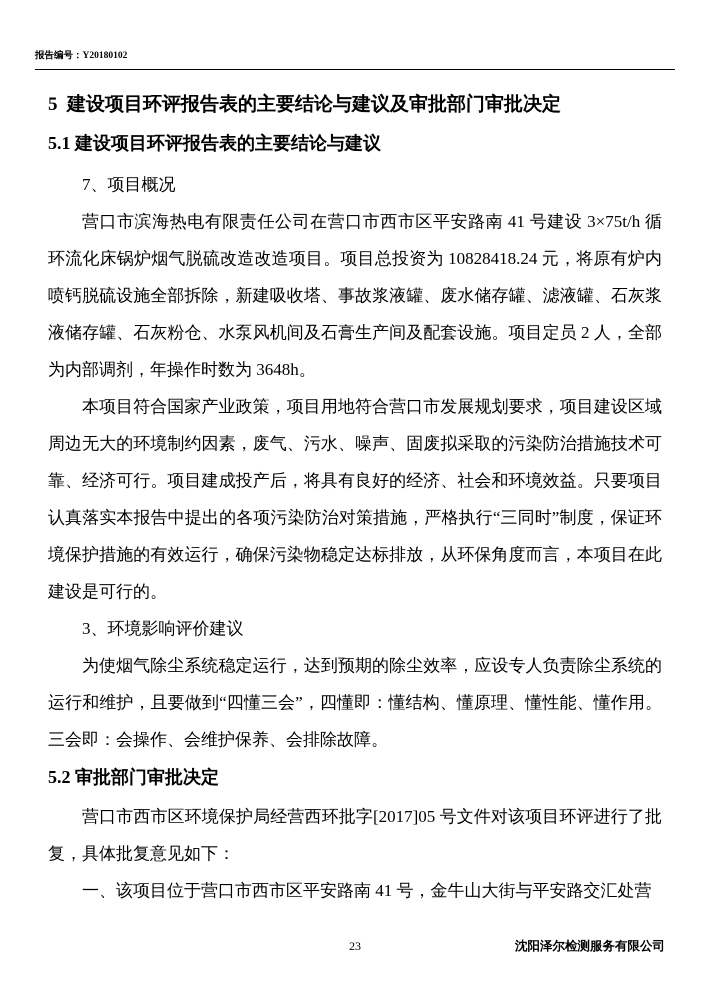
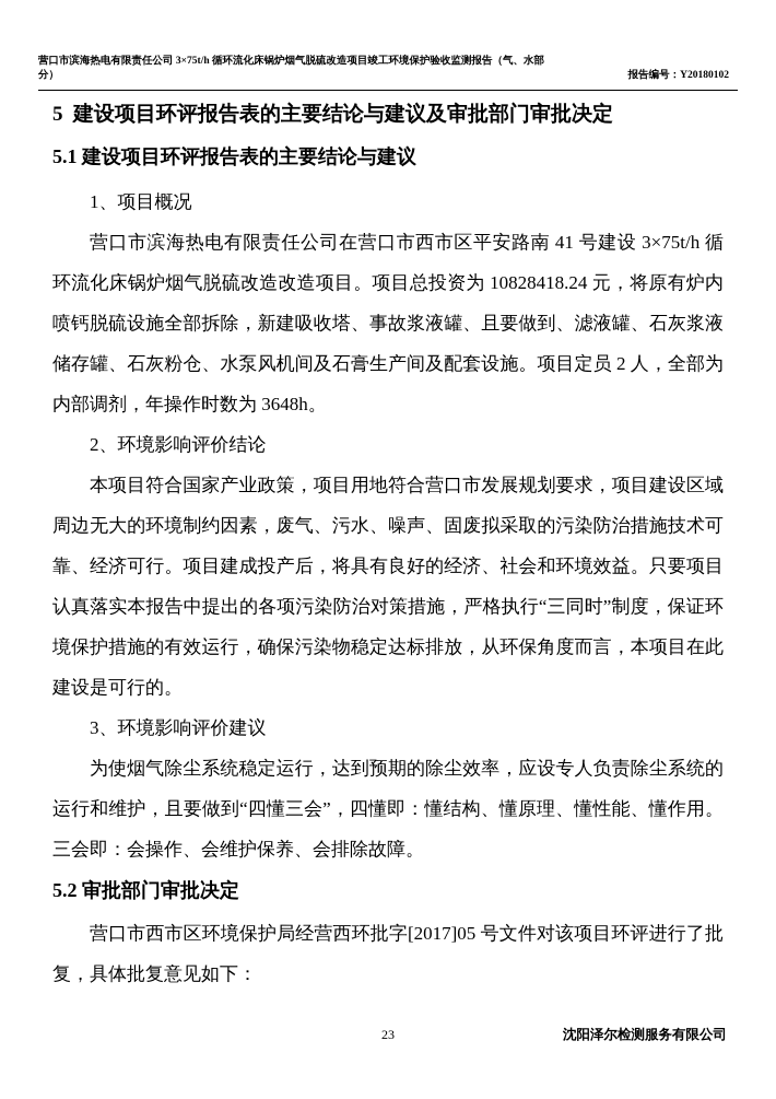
+ 营口市滨海热电有限责任公司 3×75t/h 循环流化床锅炉烟气脱硫改造项目竣工环境保护验收监测报告（气、水部分）
  报告编号：Y20180102
  5 建设项目环评报告表的主要结论与建议及审批部门审批决定
  5.1 建设项目环评报告表的主要结论与建议
- 7、项目概况
+ 1、项目概况
- 营口市滨海热电有限责任公司在营口市西市区平安路南 41 号建设 3×75t/h 循环流化床锅炉烟气脱硫改造改造项目。项目总投资为 10828418.24 元，将原有炉内喷钙脱硫设施全部拆除，新建吸收塔、事故浆液罐、废水储存罐、滤液罐、石灰浆液储存罐、石灰粉仓、水泵风机间及石膏生产间及配套设施。项目定员 2 人，全部为内部调剂，年操作时数为 3648h。
+ 营口市滨海热电有限责任公司在营口市西市区平安路南 41 号建设 3×75t/h 循环流化床锅炉烟气脱硫改造改造项目。项目总投资为 10828418.24 元，将原有炉内喷钙脱硫设施全部拆除，新建吸收塔、事故浆液罐、且要做到、滤液罐、石灰浆液储存罐、石灰粉仓、水泵风机间及石膏生产间及配套设施。项目定员 2 人，全部为内部调剂，年操作时数为 3648h。
+ 2、环境影响评价结论
  本项目符合国家产业政策，项目用地符合营口市发展规划要求，项目建设区域周边无大的环境制约因素，废气、污水、噪声、固废拟采取的污染防治措施技术可靠、经济可行。项目建成投产后，将具有良好的经济、社会和环境效益。只要项目认真落实本报告中提出的各项污染防治对策措施，严格执行“三同时”制度，保证环境保护措施的有效运行，确保污染物稳定达标排放，从环保角度而言，本项目在此建设是可行的。
  3、环境影响评价建议
  为使烟气除尘系统稳定运行，达到预期的除尘效率，应设专人负责除尘系统的运行和维护，且要做到“四懂三会”，四懂即：懂结构、懂原理、懂性能、懂作用。三会即：会操作、会维护保养、会排除故障。
  5.2 审批部门审批决定
  营口市西市区环境保护局经营西环批字[2017]05 号文件对该项目环评进行了批复，具体批复意见如下：
- 一、该项目位于营口市西市区平安路南 41 号，金牛山大街与平安路交汇处营
  23
  沈阳泽尔检测服务有限公司
